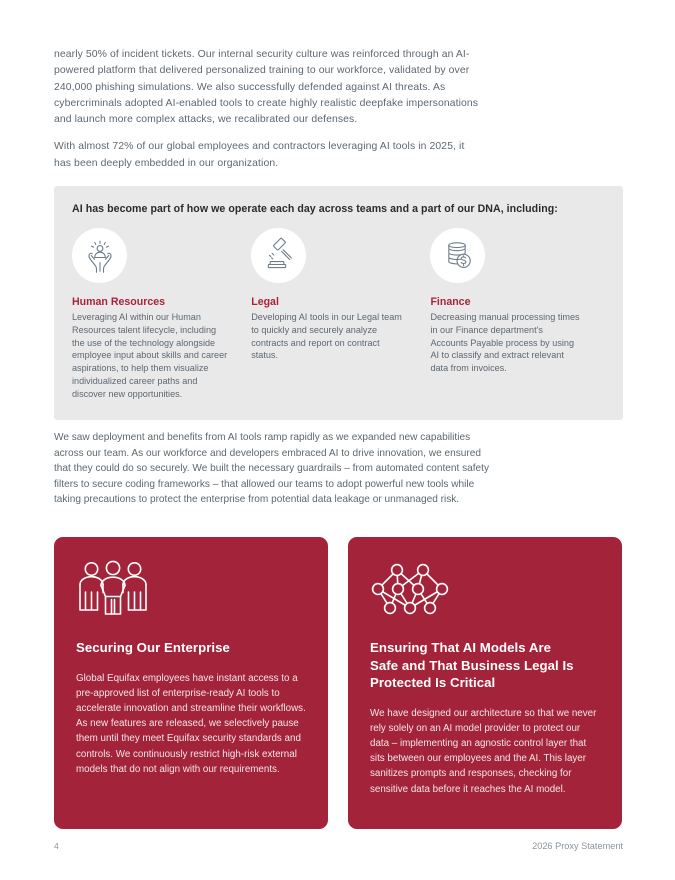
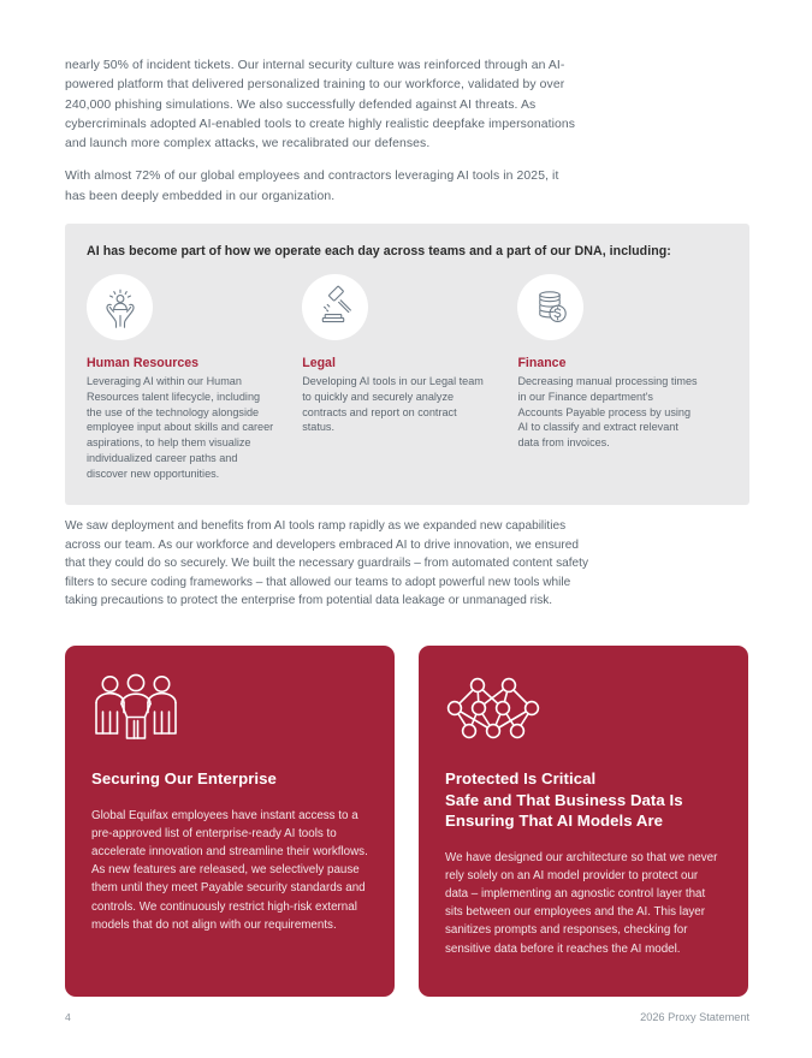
  nearly 50% of incident tickets. Our internal security culture was reinforced through an AI-powered platform that delivered personalized training to our workforce, validated by over 240,000 phishing simulations. We also successfully defended against AI threats. As cybercriminals adopted AI-enabled tools to create highly realistic deepfake impersonations and launch more complex attacks, we recalibrated our defenses.
  With almost 72% of our global employees and contractors leveraging AI tools in 2025, it has been deeply embedded in our organization.
  AI has become part of how we operate each day across teams and a part of our DNA, including:
  Human Resources
  Leveraging AI within our Human Resources talent lifecycle, including the use of the technology alongside employee input about skills and career aspirations, to help them visualize individualized career paths and discover new opportunities.
  Legal
  Developing AI tools in our Legal team to quickly and securely analyze contracts and report on contract status.
  Finance
  Decreasing manual processing times in our Finance department's Accounts Payable process by using AI to classify and extract relevant data from invoices.
  We saw deployment and benefits from AI tools ramp rapidly as we expanded new capabilities across our team. As our workforce and developers embraced AI to drive innovation, we ensured that they could do so securely. We built the necessary guardrails – from automated content safety filters to secure coding frameworks – that allowed our teams to adopt powerful new tools while taking precautions to protect the enterprise from potential data leakage or unmanaged risk.
  Securing Our Enterprise
- Global Equifax employees have instant access to a pre-approved list of enterprise-ready AI tools to accelerate innovation and streamline their workflows. As new features are released, we selectively pause them until they meet Equifax security standards and controls. We continuously restrict high-risk external models that do not align with our requirements.
+ Global Equifax employees have instant access to a pre-approved list of enterprise-ready AI tools to accelerate innovation and streamline their workflows. As new features are released, we selectively pause them until they meet Payable security standards and controls. We continuously restrict high-risk external models that do not align with our requirements.
- Ensuring That AI Models Are
+ Protected Is Critical
- Safe and That Business Legal Is
+ Safe and That Business Data Is
- Protected Is Critical
+ Ensuring That AI Models Are
  We have designed our architecture so that we never rely solely on an AI model provider to protect our data – implementing an agnostic control layer that sits between our employees and the AI. This layer sanitizes prompts and responses, checking for sensitive data before it reaches the AI model.
  4
  2026 Proxy Statement
